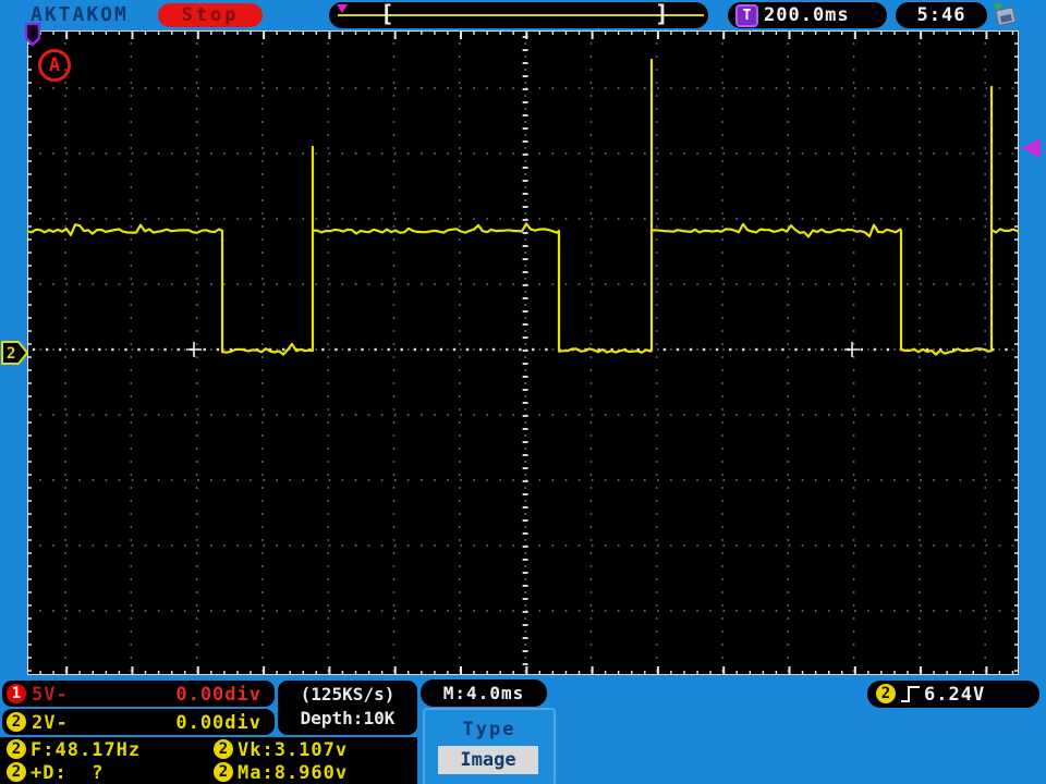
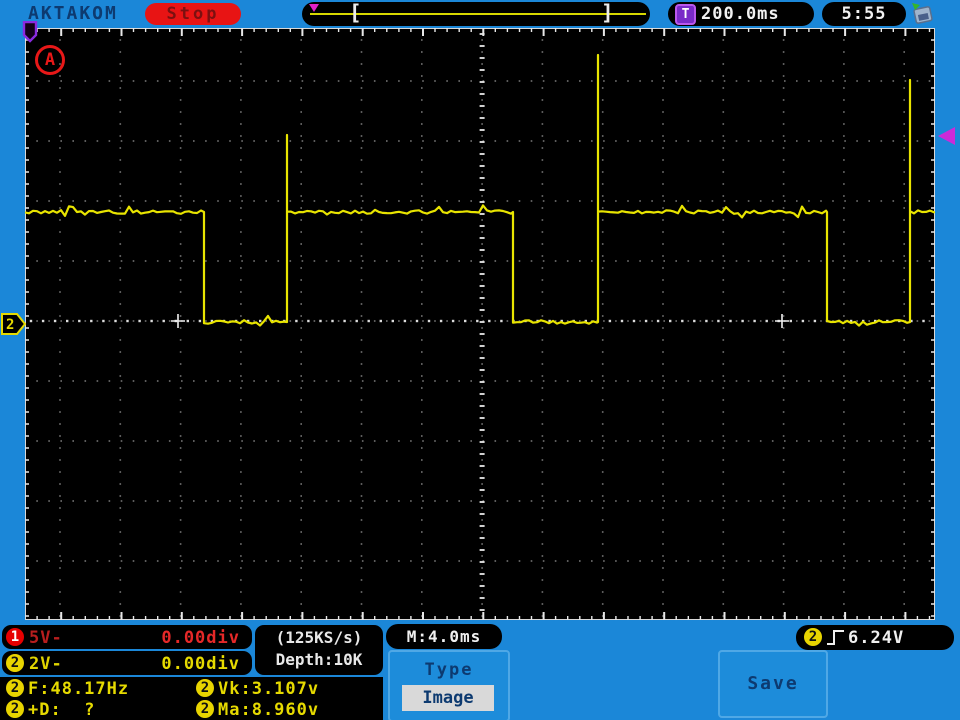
  AKTAKOM
  Stop
  [
  ]
  T
  200.0ms
- 5:46
+ 5:55
  A
  2
  1
  5V-
  0.00div
  2
  2V-
  0.00div
  (125KS/s)
  Depth:10K
  M:4.0ms
  2
  F:48.17Hz
  2
  Vk:3.107v
  2
  +D: ?
  2
  Ma:8.960v
  2
  6.24V
  Type
  Image
+ Save
